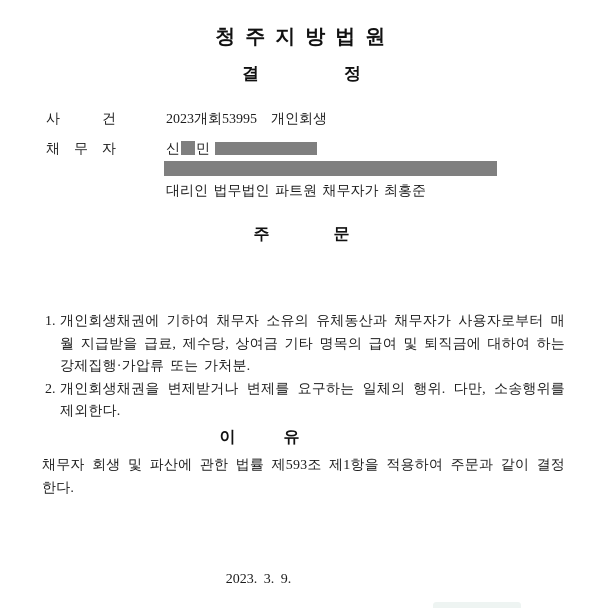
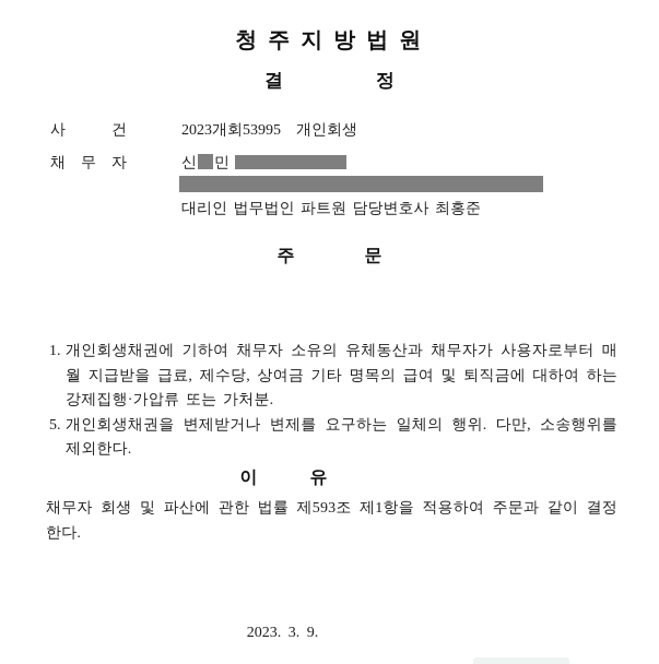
  청 주 지 방 법 원
  결 정
  사 건
  2023개회53995 개인회생
  채 무 자
  신 민
- 대리인 법무법인 파트원 채무자가 최홍준
+ 대리인 법무법인 파트원 담당변호사 최홍준
  주 문
  1.
  개인회생채권에 기하여 채무자 소유의 유체동산과 채무자가 사용자로부터 매월 지급받을 급료, 제수당, 상여금 기타 명목의 급여 및 퇴직금에 대하여 하는 강제집행·가압류 또는 가처분.
- 2.
+ 5.
  개인회생채권을 변제받거나 변제를 요구하는 일체의 행위. 다만, 소송행위를 제외한다.
  이 유
  채무자 회생 및 파산에 관한 법률 제593조 제1항을 적용하여 주문과 같이 결정한다.
  2023. 3. 9.
